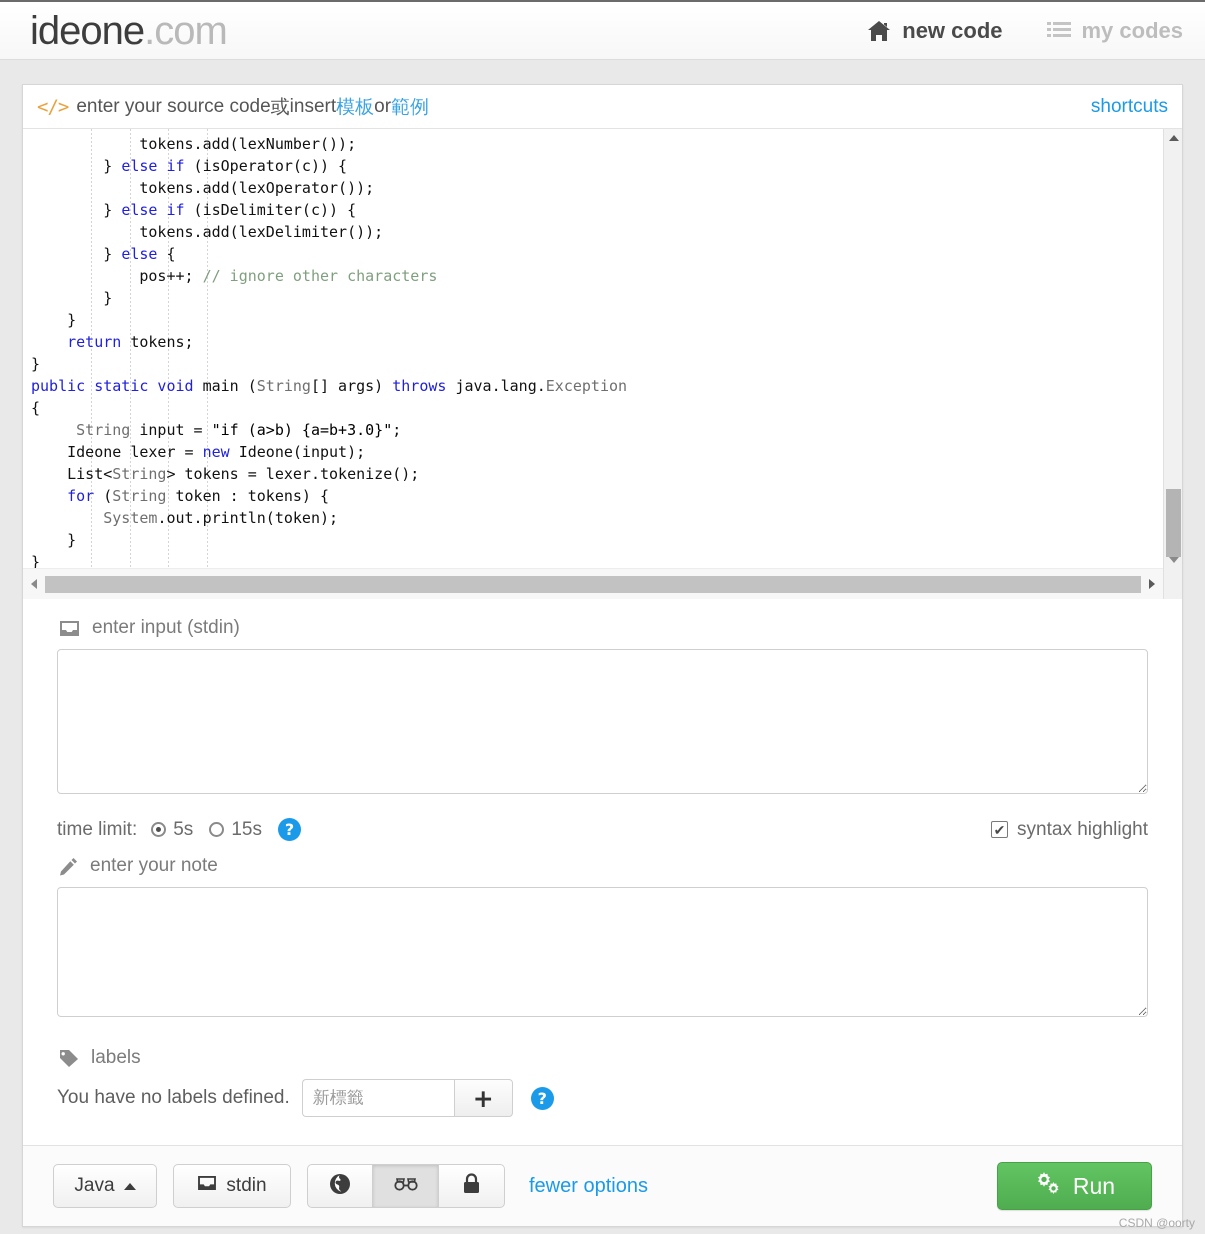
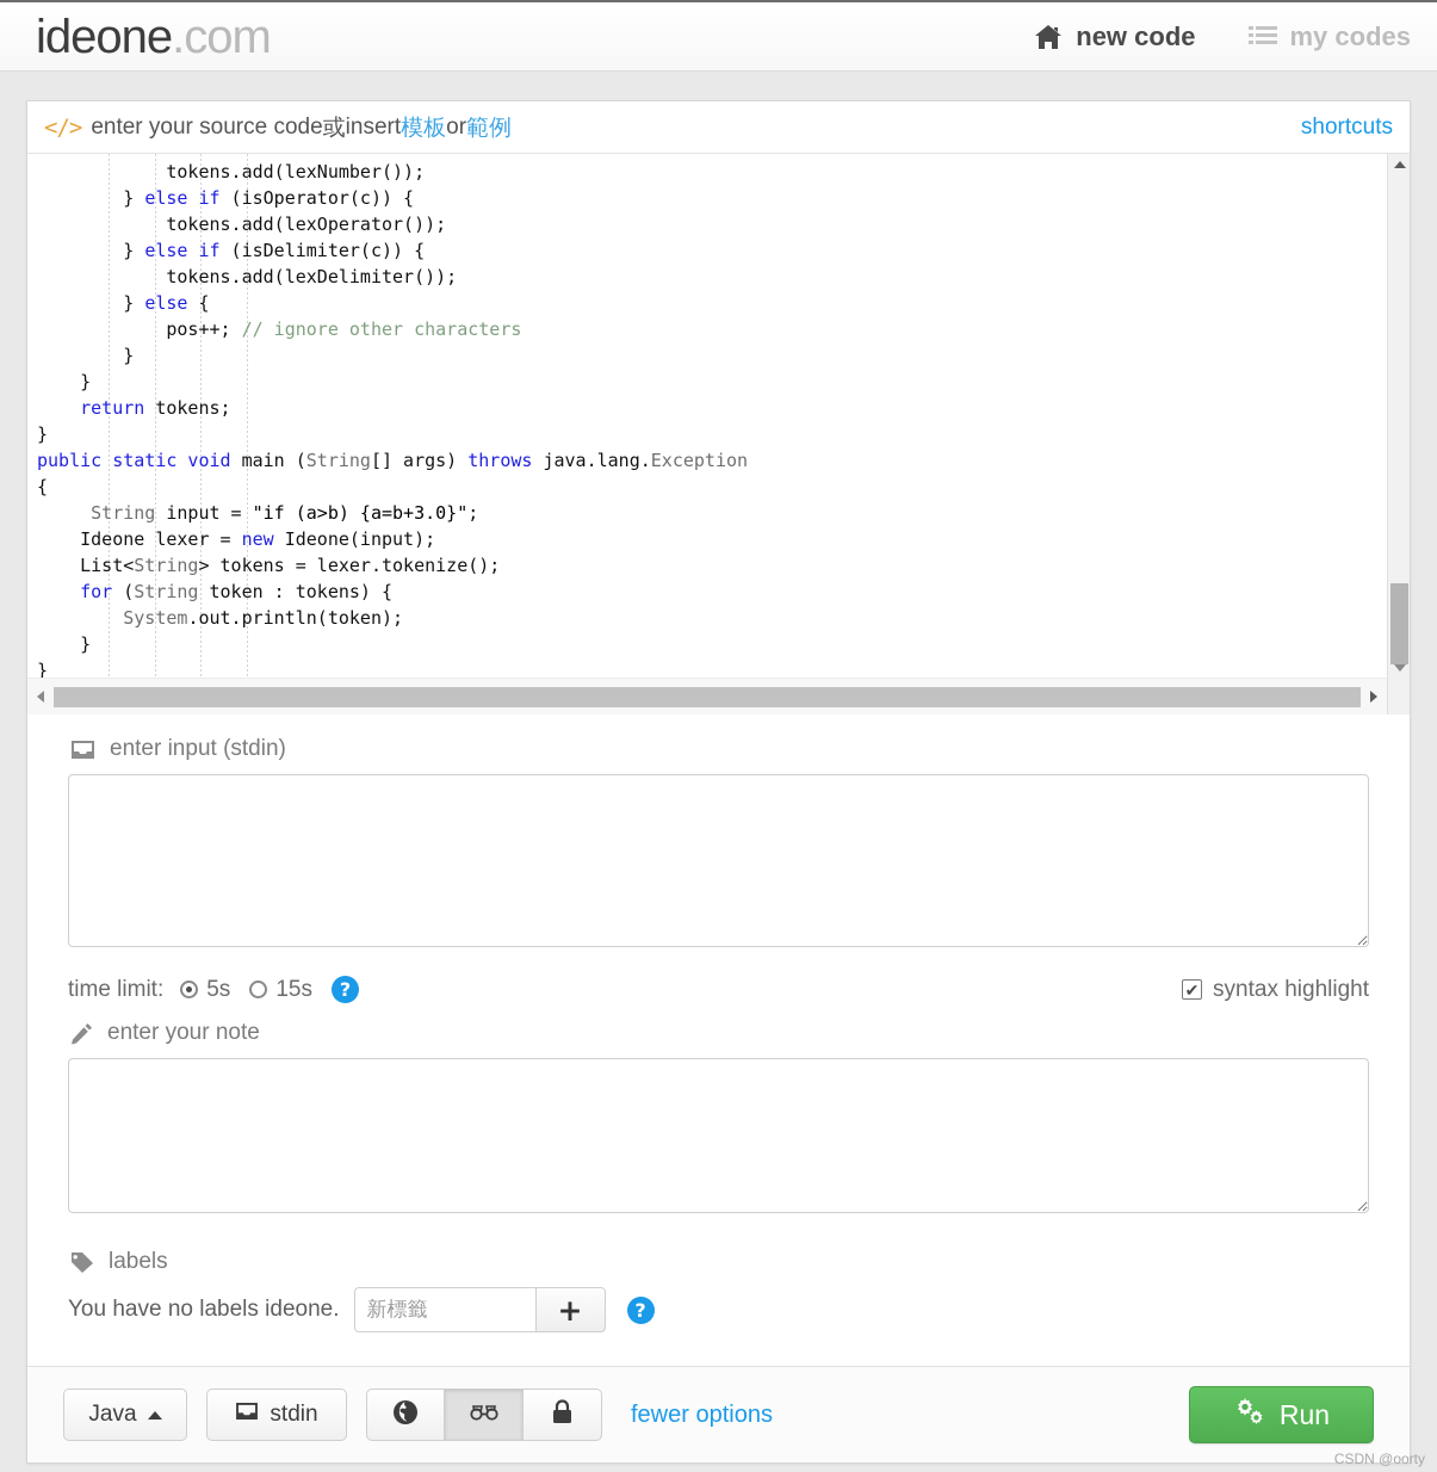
  ideone.com
  new code
  my codes
  </>
  enter your source code
  或
  insert
  模板
  or
  範例
  shortcuts
  tokens.add(lexNumber());
  } else if (isOperator(c)) {
  tokens.add(lexOperator());
  } else if (isDelimiter(c)) {
  tokens.add(lexDelimiter());
  } else {
  pos++; // ignore other characters
  }
  }
  return tokens;
  }
  public static void main (String[] args) throws java.lang.Exception
  {
  String input = "if (a>b) {a=b+3.0}";
  Ideone lexer = new Ideone(input);
  List<String> tokens = lexer.tokenize();
  for (String token : tokens) {
  System.out.println(token);
  }
  }
  enter input (stdin)
  time limit:
  5s
  15s
  ?
  ✔
  syntax highlight
  enter your note
  labels
- You have no labels defined.
+ You have no labels ideone.
  新標籤
  +
  ?
  Java
  stdin
  fewer options
  Run
  CSDN @oorty
